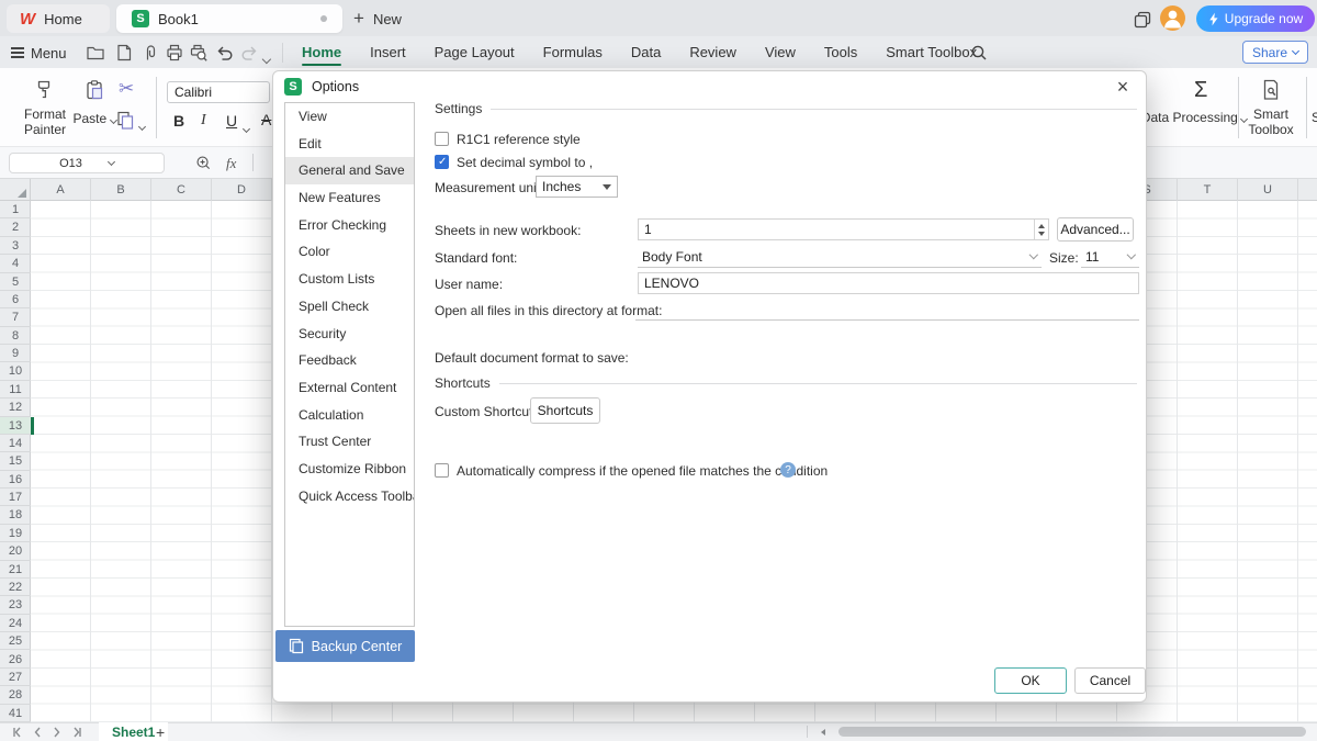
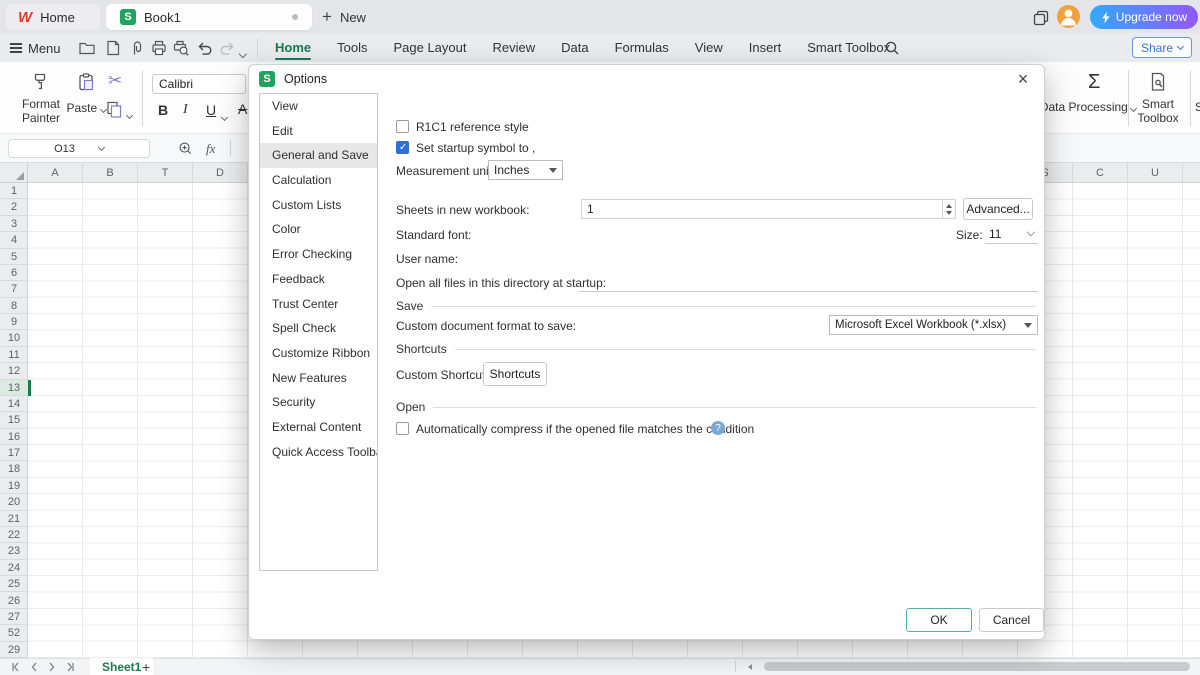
  W
  Home
  S
  Book1
  +
  New
  Upgrade now
  Menu
  Home
- Insert
+ Tools
  Page Layout
- Formulas
+ Review
  Data
- Review
+ Formulas
  View
- Tools
+ Insert
  Smart Toolbo
  Share
  Format
  Painter
  Paste
  ✂
  Calibri
  B
  I
  U
  A
  Σ
  ata Processing
  Smart
  Toolbox
  S
  O13
  fx
  A
  B
- C
+ T
  D
  S
- T
+ C
  U
  1
  2
  3
  4
  5
  6
  7
  8
  9
  10
  11
  12
  13
  14
  15
  16
  17
  18
  19
  20
  21
  22
  23
  24
  25
  26
  27
- 28
+ 52
- 41
+ 29
  Sheet1
  +
  S
  Options
  ×
  View
  Edit
  General and Save
- New Features
+ Calculation
- Error Checking
+ Custom Lists
  Color
- Custom Lists
+ Error Checking
- Spell Check
+ Feedback
- Security
+ Trust Center
- Feedback
+ Spell Check
- External Content
+ Customize Ribbon
- Calculation
+ New Features
- Trust Center
+ Security
- Customize Ribbon
+ External Content
  Quick Access Toolb
- Backup Center
- Settings
  R1C1 reference style
- Set decimal symbol to ,
+ Set startup symbol to ,
  Measurement un
  Inches
  Sheets in new workbook:
  1
  Advanced...
  Standard font:
- Body Font
  Size:
  11
  User name:
- LENOVO
- Open all files in this directory at format:
+ Open all files in this directory at startup:
+ Save
- Default document format to save:
+ Custom document format to save:
+ Microsoft Excel Workbook (*.xlsx)
  Shortcuts
  Custom Shortcu
  Shortcuts
+ Open
  Automatically compress if the opened file matches the cdition
  ?
  OK
  Cancel
